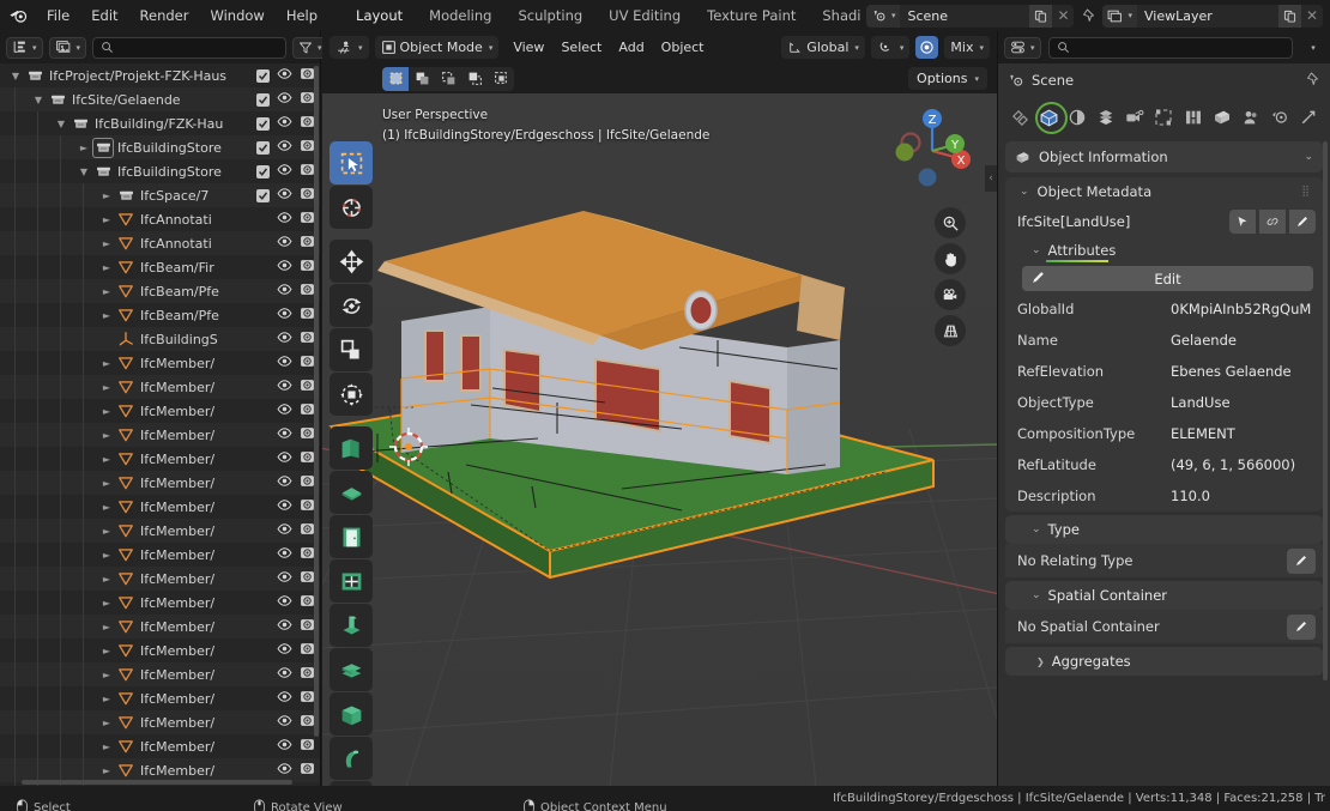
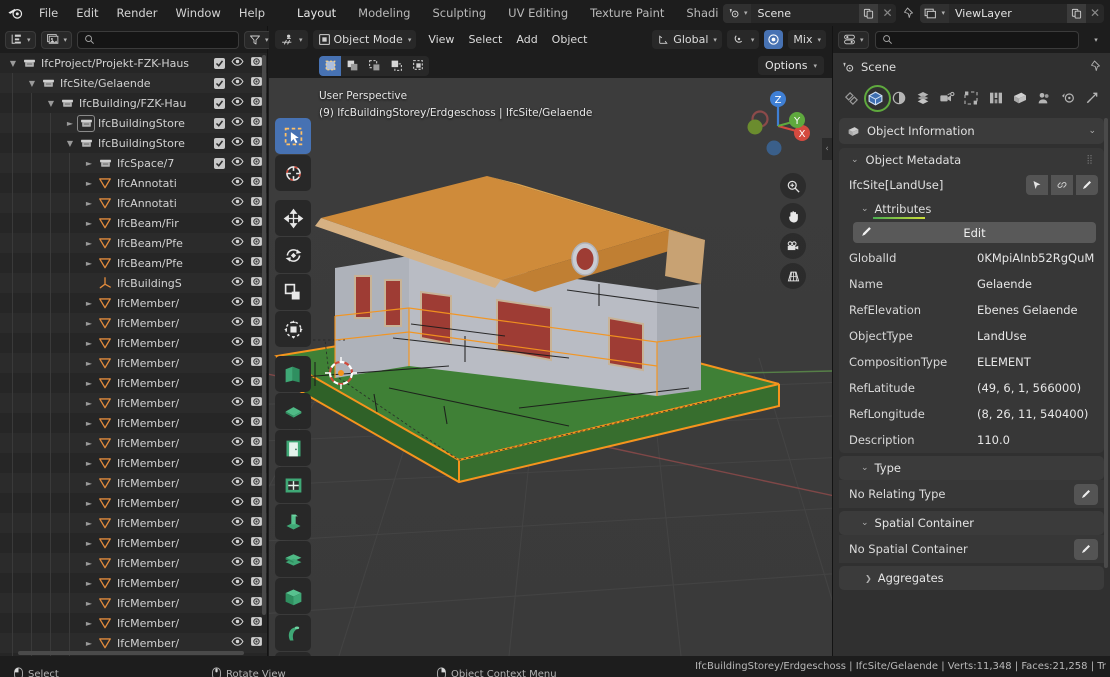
  File
  Edit
  Render
  Window
  Help
  Layout
  Modeling
  Sculpting
  UV Editing
  Texture Paint
  Shadi
  ▾
  Scene
  ✕
  ▾
  ViewLayer
  ✕
  ▾
  ▾
  ▾
  ▼
  IfcProject/Projekt-FZK-Haus
  ▼
  IfcSite/Gelaende
  ▼
  IfcBuilding/FZK-Hau
  ►
  IfcBuildingStore
  ▼
  IfcBuildingStore
  ►
  IfcSpace/7
  ►
  IfcAnnotati
  ►
  IfcAnnotati
  ►
  IfcBeam/Fir
  ►
  IfcBeam/Pfe
  ►
  IfcBeam/Pfe
  IfcBuildingS
  ►
  IfcMember/
  ►
  IfcMember/
  ►
  IfcMember/
  ►
  IfcMember/
  ►
  IfcMember/
  ►
  IfcMember/
  ►
  IfcMember/
  ►
  IfcMember/
  ►
  IfcMember/
  ►
  IfcMember/
  ►
  IfcMember/
  ►
  IfcMember/
  ►
  IfcMember/
  ►
  IfcMember/
  ►
  IfcMember/
  ►
  IfcMember/
  ►
  IfcMember/
  ►
  IfcMember/
  ▾
  Object Mode
  ▾
  View
  Select
  Add
  Object
  Global
  ▾
  ▾
  Mix
  ▾
  Options
  ▾
  User Perspective
- (1) IfcBuildingStorey/Erdgeschoss | IfcSite/Gelaende
+ (9) IfcBuildingStorey/Erdgeschoss | IfcSite/Gelaende
  Z
  X
  Y
  ‹
  ▾
  ▾
  Scene
  Object Information
  ⌄
  ⌄
  Object Metadata
  ⣿
  IfcSite[LandUse]
  ⌄
  Attributes
  Edit
  GlobalId
  0KMpiAInb52RgQuM
  Name
  Gelaende
  RefElevation
  Ebenes Gelaende
  ObjectType
  LandUse
  CompositionType
  ELEMENT
  RefLatitude
  (49, 6, 1, 566000)
+ RefLongitude
+ (8, 26, 11, 540400)
  Description
  110.0
  ⌄
  Type
  No Relating Type
  ⌄
  Spatial Container
  No Spatial Container
  ❯
  Aggregates
  Select
  Rotate View
  Object Context Menu
  IfcBuildingStorey/Erdgeschoss | IfcSite/Gelaende | Verts:11,348 | Faces:21,258 | Tr
